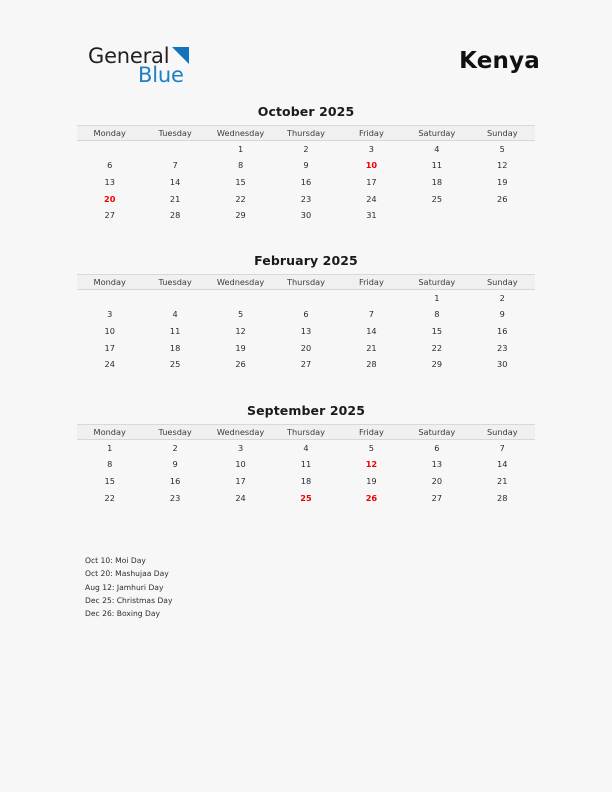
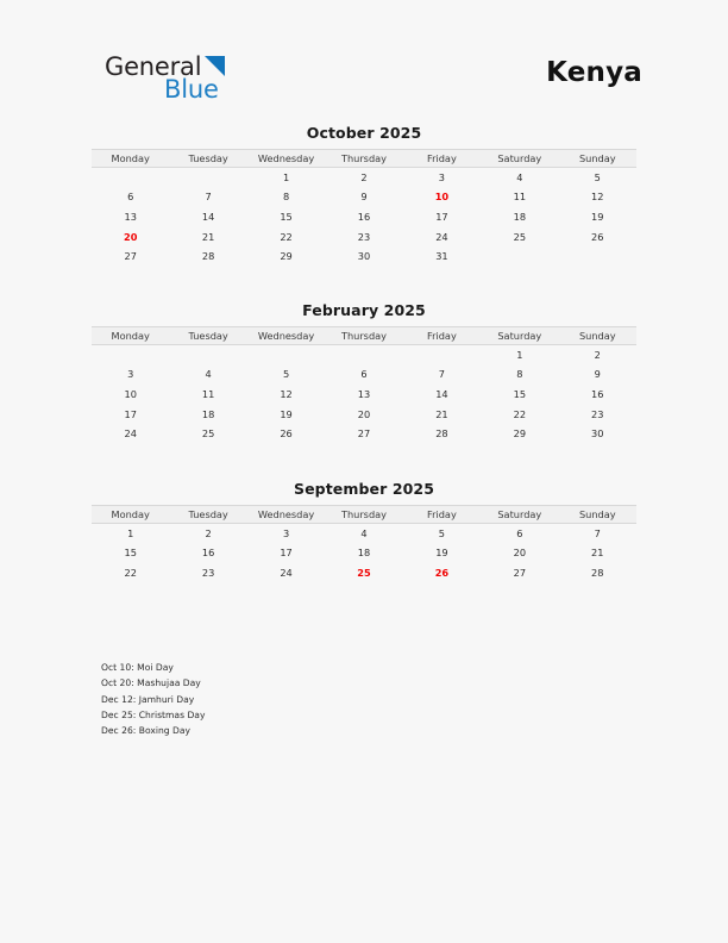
  General
  Blue
  Kenya
  October 2025
  Monday	Tuesday	Wednesday	Thursday	Friday	Saturday	Sunday
  		1	2	3	4	5
  6	7	8	9	10	11	12
  13	14	15	16	17	18	19
  20	21	22	23	24	25	26
  27	28	29	30	31
  February 2025
  Monday	Tuesday	Wednesday	Thursday	Friday	Saturday	Sunday
  					1	2
  3	4	5	6	7	8	9
  10	11	12	13	14	15	16
  17	18	19	20	21	22	23
  24	25	26	27	28	29	30
  September 2025
  Monday	Tuesday	Wednesday	Thursday	Friday	Saturday	Sunday
  1	2	3	4	5	6	7
- 8	9	10	11	12	13	14
  15	16	17	18	19	20	21
  22	23	24	25	26	27	28
  Oct 10: Moi Day
  Oct 20: Mashujaa Day
- Aug 12: Jamhuri Day
+ Dec 12: Jamhuri Day
  Dec 25: Christmas Day
  Dec 26: Boxing Day
